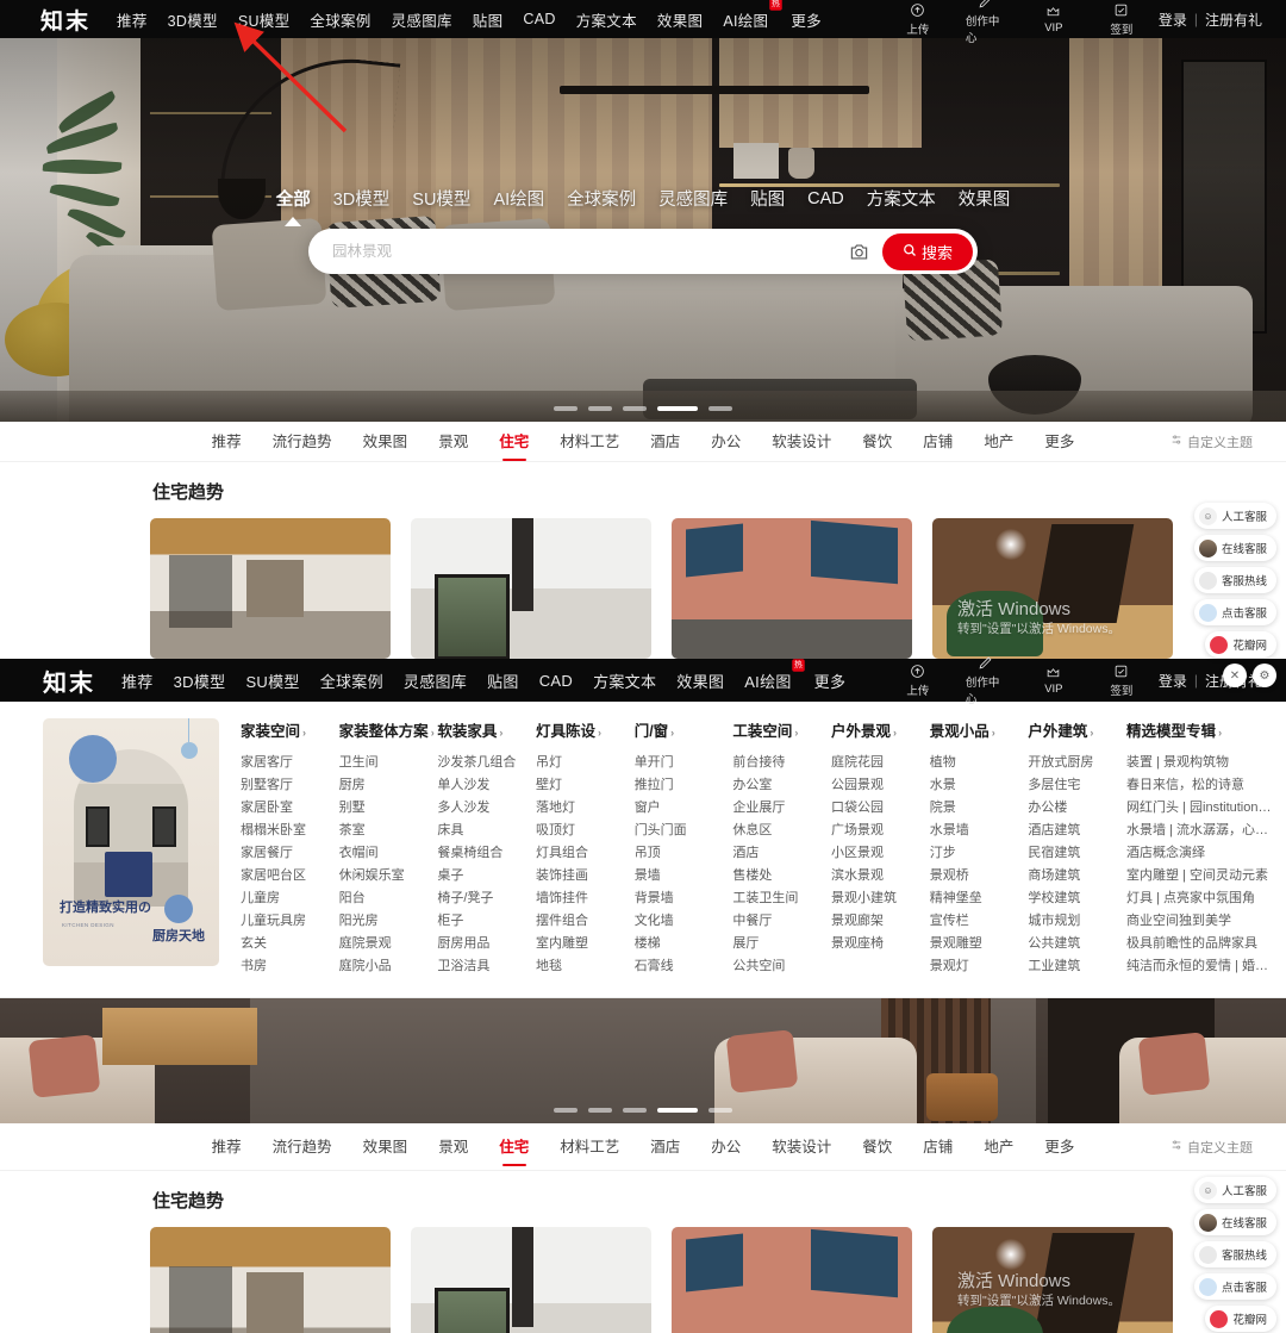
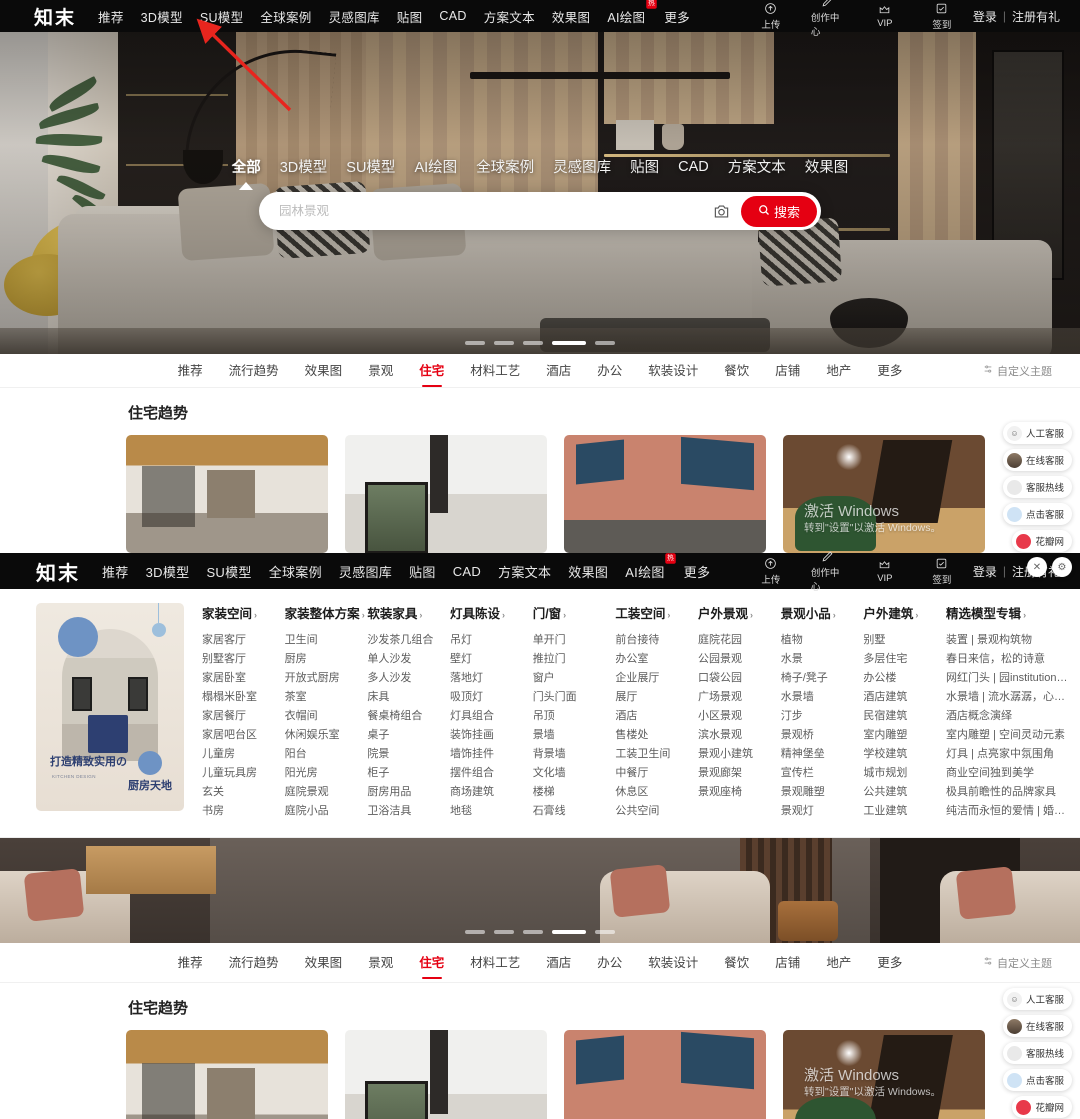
  知末
  推荐
  3D模型
  SU模型
  全球案例
  灵感图库
  贴图
  CAD
  方案文本
  效果图
  AI绘图
  更多
  上传
  创作中心
  VIP
  签到
  登录
  |
  注册有礼
  全部
  3D模型
  SU模型
  AI绘图
  全球案例
  灵感图库
  贴图
  CAD
  方案文本
  效果图
  园林景观
  搜索
  推荐
  流行趋势
  效果图
  景观
  住宅
  材料工艺
  酒店
  办公
  软装设计
  餐饮
  店铺
  地产
  更多
  自定义主题
  住宅趋势
  ☺
  人工客服
  在线客服
  客服热线
  点击客服
  花瓣网
  ✕
  ⚙
  激活 Windows
  转到"设置"以激活 Windows。
  知末
  推荐
  3D模型
  SU模型
  全球案例
  灵感图库
  贴图
  CAD
  方案文本
  效果图
  AI绘图
  更多
  上传
  创作中心
  VIP
  签到
  登录
  |
  打造精致实用の
  厨房天地
  家装空间 ›
  家居客厅
  别墅客厅
  家居卧室
  榻榻米卧室
  家居餐厅
  家居吧台区
  儿童房
  儿童玩具房
  玄关
  书房
  家装整体方案 ›
  卫生间
  厨房
- 别墅
+ 开放式厨房
  茶室
  衣帽间
  休闲娱乐室
  阳台
  阳光房
  庭院景观
  庭院小品
  软装家具 ›
  沙发茶几组合
  单人沙发
  多人沙发
  床具
  餐桌椅组合
  桌子
- 椅子/凳子
+ 院景
  柜子
  厨房用品
  卫浴洁具
  灯具陈设 ›
  吊灯
  壁灯
  落地灯
  吸顶灯
  灯具组合
  装饰挂画
  墙饰挂件
  摆件组合
- 室内雕塑
+ 商场建筑
  地毯
  门/窗 ›
  单开门
  推拉门
  窗户
  门头门面
  吊顶
  景墙
  背景墙
  文化墙
  楼梯
  石膏线
  工装空间 ›
  前台接待
  办公室
  企业展厅
- 休息区
+ 展厅
  酒店
  售楼处
  工装卫生间
  中餐厅
- 展厅
+ 休息区
  公共空间
  户外景观 ›
  庭院花园
  公园景观
  口袋公园
  广场景观
  小区景观
  滨水景观
  景观小建筑
  景观廊架
  景观座椅
  景观小品 ›
  植物
  水景
- 院景
+ 椅子/凳子
  水景墙
  汀步
  景观桥
  精神堡垒
  宣传栏
  景观雕塑
  景观灯
  户外建筑 ›
- 开放式厨房
+ 别墅
  多层住宅
  办公楼
  酒店建筑
  民宿建筑
- 商场建筑
+ 室内雕塑
  学校建筑
  城市规划
  公共建筑
  工业建筑
  精选模型专辑 ›
  装置 | 景观构筑物
  春日来信，松的诗意
  网红门头 | 园institution设
  水景墙 | 流水潺潺，心徽
  酒店概念演绎
  室内雕塑 | 空间灵动元素
  灯具 | 点亮家中氛围角
  商业空间独到美学
  极具前瞻性的品牌家具
  纯洁而永恒的爱情 | 婚礼
  推荐
  流行趋势
  效果图
  景观
  住宅
  材料工艺
  酒店
  办公
  软装设计
  餐饮
  店铺
  地产
  更多
  自定义主题
  住宅趋势
  ☺
  人工客服
  在线客服
  客服热线
  点击客服
  花瓣网
  激活 Windows
  转到"设置"以激活 Windows。
